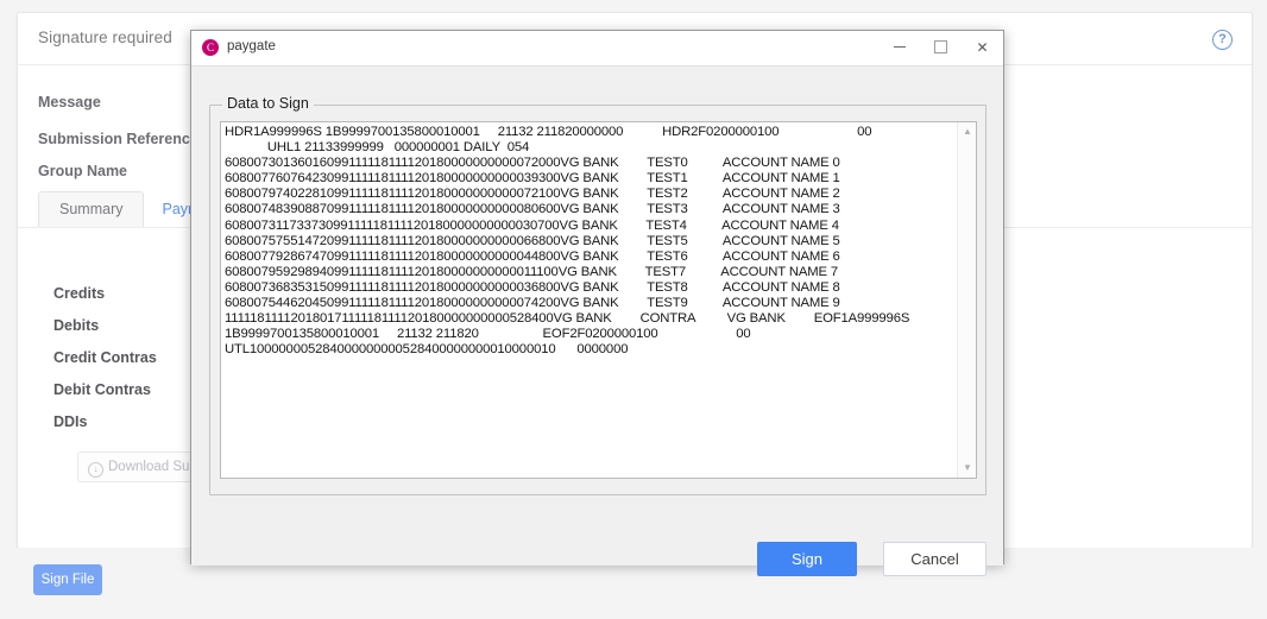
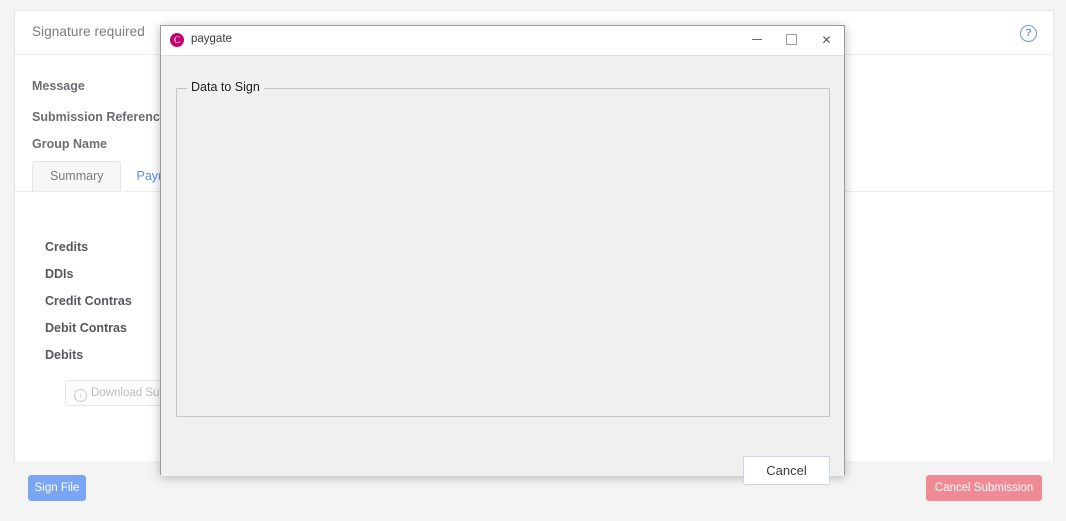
  Signature required
  ?
  Message
  Submission Referenc
  Group Name
  Summary
  Credits
- Debits
+ DDIs
  Credit Contras
  Debit Contras
- DDIs
+ Debits
  ↓ Download Su
  Sign File
+ Cancel Submission
  C
  paygate
  ✕
  Data to Sign
- HDR1A999996S 1B9999700135800010001 21132 211820000000 HDR2F0200000100 00
- UHL1 21133999999 000000001 DAILY 054
- 60800730136016099111118111120180000000000072000VG BANK TEST0 ACCOUNT NAME 0
- 60800776076423099111118111120180000000000039300VG BANK TEST1 ACCOUNT NAME 1
- 60800797402281099111118111120180000000000072100VG BANK TEST2 ACCOUNT NAME 2
- 60800748390887099111118111120180000000000080600VG BANK TEST3 ACCOUNT NAME 3
- 60800731173373099111118111120180000000000030700VG BANK TEST4 ACCOUNT NAME 4
- 60800757551472099111118111120180000000000066800VG BANK TEST5 ACCOUNT NAME 5
- 60800779286747099111118111120180000000000044800VG BANK TEST6 ACCOUNT NAME 6
- 60800795929894099111118111120180000000000011100VG BANK TEST7 ACCOUNT NAME 7
- 60800736835315099111118111120180000000000036800VG BANK TEST8 ACCOUNT NAME 8
- 60800754462045099111118111120180000000000074200VG BANK TEST9 ACCOUNT NAME 9
- 11111811112018017111118111120180000000000528400VG BANK CONTRA VG BANK EOF1A999996S
- 1B9999700135800010001 21132 211820 EOF2F0200000100 00
- UTL100000005284000000000528400000000010000010 0000000
- ▲
- ▼
- Sign
  Cancel
